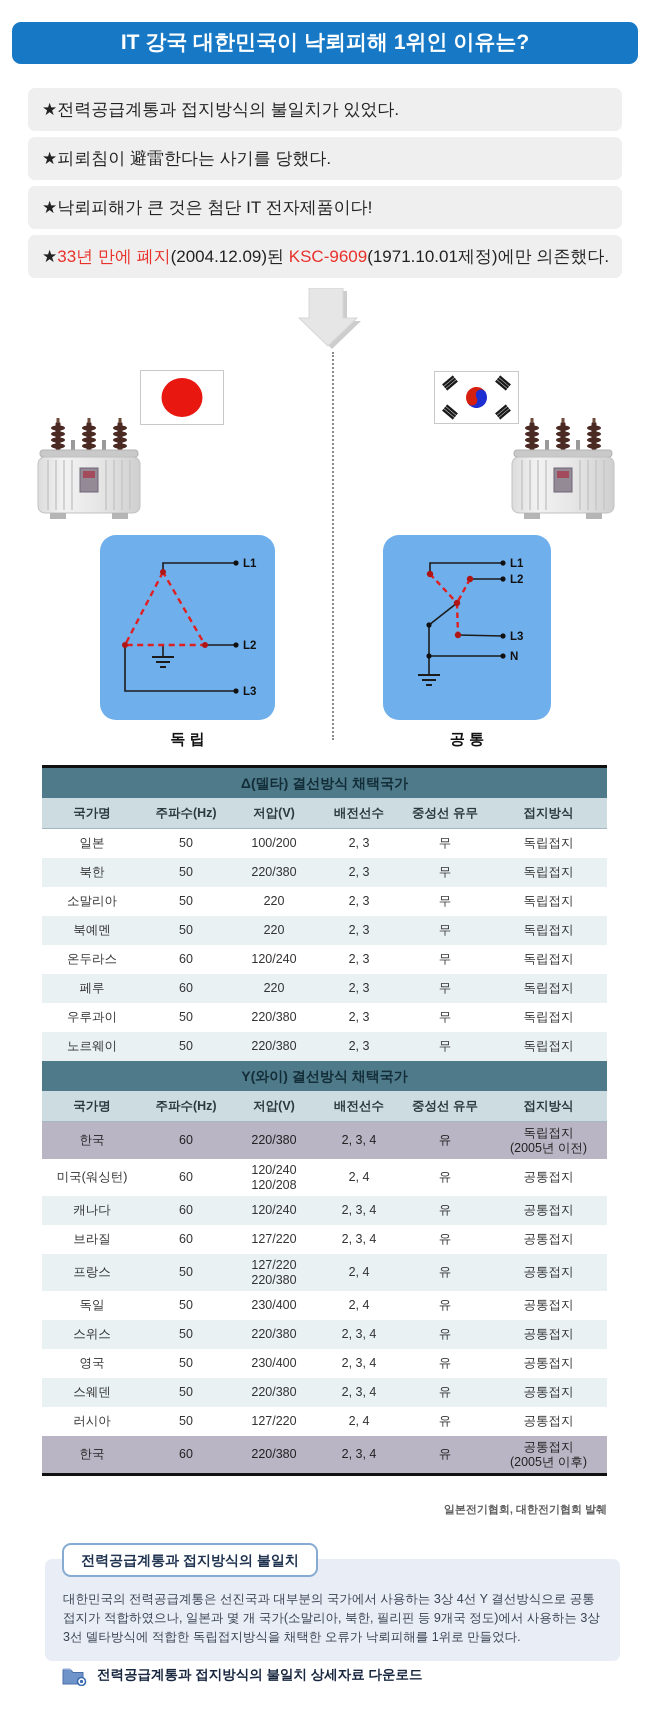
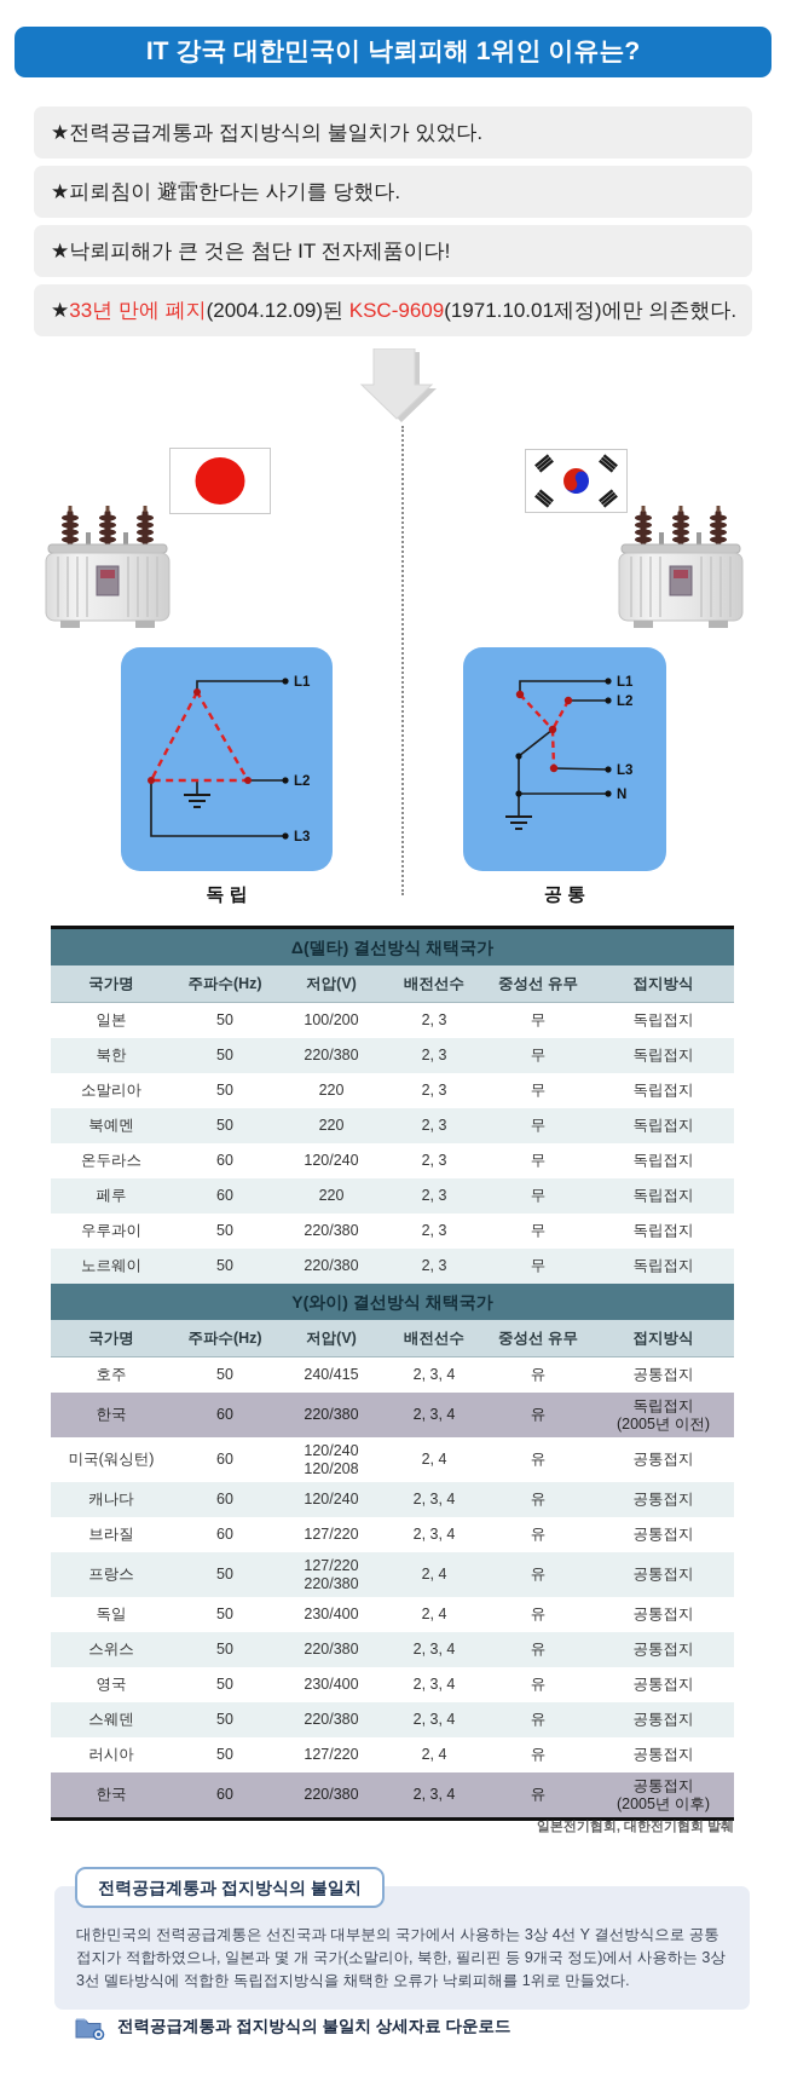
  IT 강국 대한민국이 낙뢰피해 1위인 이유는?
  ★전력공급계통과 접지방식의 불일치가 있었다.
  ★피뢰침이 避雷한다는 사기를 당했다.
  ★낙뢰피해가 큰 것은 첨단 IT 전자제품이다!
  ★33년 만에 폐지(2004.12.09)된 KSC-9609(1971.10.01제정)에만 의존했다.
  L1
  L2
  L3
  L1
  L2
  L3
  N
  독 립
  공 통
  Δ(델타) 결선방식 채택국가
  국가명	주파수(Hz)	저압(V)	배전선수	중성선 유무	접지방식
  일본	50	100/200	2, 3	무	독립접지
  북한	50	220/380	2, 3	무	독립접지
  소말리아	50	220	2, 3	무	독립접지
  북예멘	50	220	2, 3	무	독립접지
  온두라스	60	120/240	2, 3	무	독립접지
  페루	60	220	2, 3	무	독립접지
  우루과이	50	220/380	2, 3	무	독립접지
  노르웨이	50	220/380	2, 3	무	독립접지
  Y(와이) 결선방식 채택국가
  국가명	주파수(Hz)	저압(V)	배전선수	중성선 유무	접지방식
+ 호주	50	240/415	2, 3, 4	유	공통접지
  한국	60	220/380	2, 3, 4	유	독립접지 (2005년 이전)
  미국(워싱턴)	60	120/240 120/208	2, 4	유	공통접지
  캐나다	60	120/240	2, 3, 4	유	공통접지
  브라질	60	127/220	2, 3, 4	유	공통접지
  프랑스	50	127/220 220/380	2, 4	유	공통접지
  독일	50	230/400	2, 4	유	공통접지
  스위스	50	220/380	2, 3, 4	유	공통접지
  영국	50	230/400	2, 3, 4	유	공통접지
  스웨덴	50	220/380	2, 3, 4	유	공통접지
  러시아	50	127/220	2, 4	유	공통접지
  한국	60	220/380	2, 3, 4	유	공통접지 (2005년 이후)
  일본전기협회, 대한전기협회 발췌
  전력공급계통과 접지방식의 불일치
  대한민국의 전력공급계통은 선진국과 대부분의 국가에서 사용하는 3상 4선 Y 결선방식으로 공통접지가 적합하였으나, 일본과 몇 개 국가(소말리아, 북한, 필리핀 등 9개국 정도)에서 사용하는 3상 3선 델타방식에 적합한 독립접지방식을 채택한 오류가 낙뢰피해를 1위로 만들었다.
  전력공급계통과 접지방식의 불일치 상세자료 다운로드
